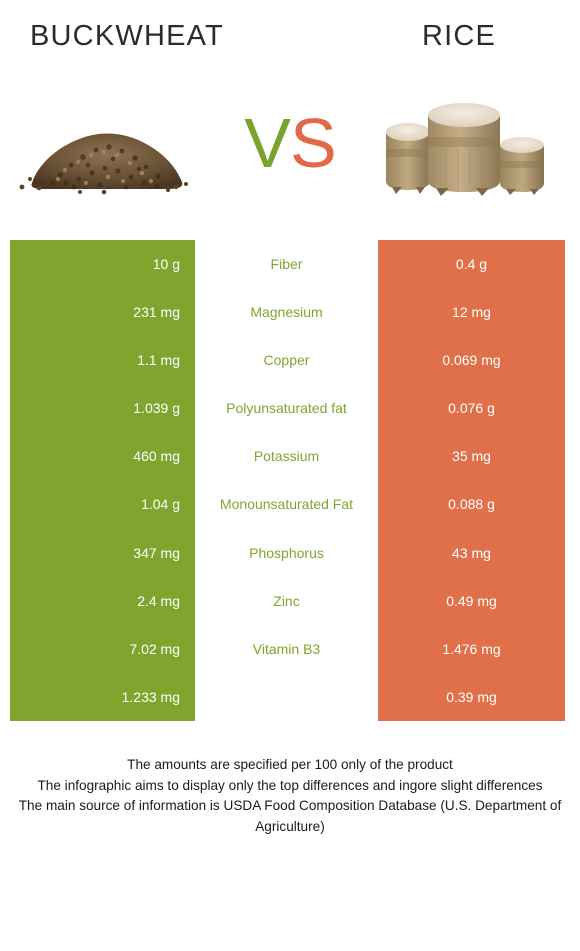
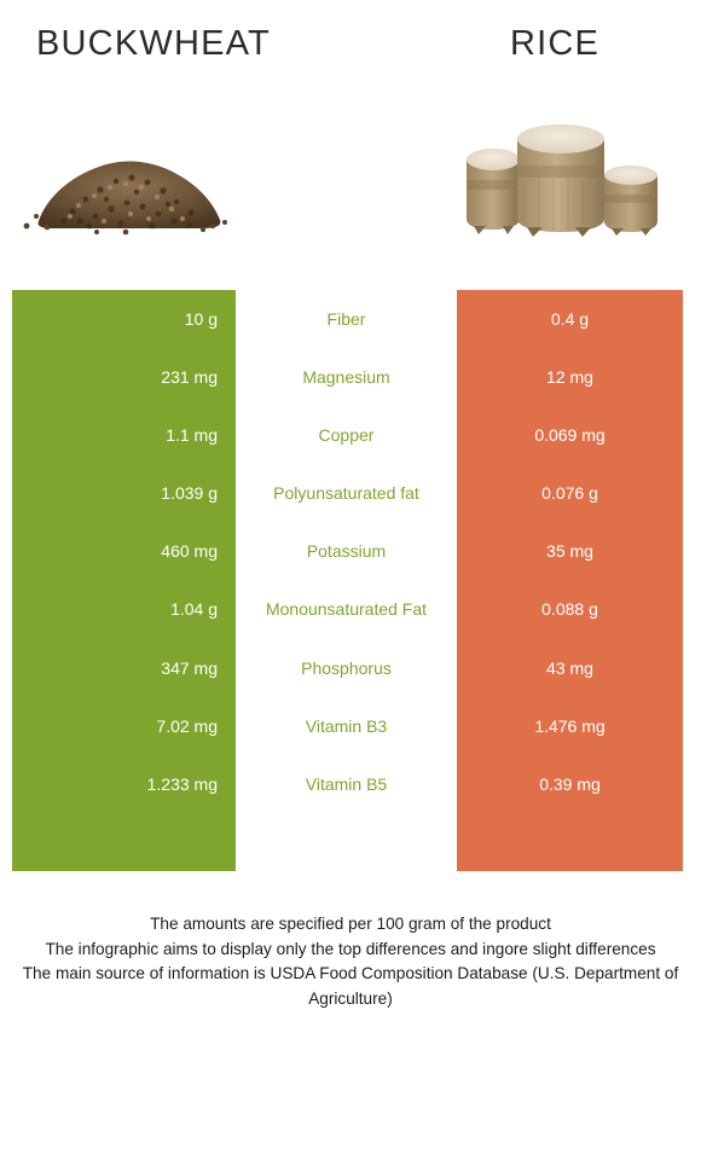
  BUCKWHEAT
  RICE
- V
- S
  10 g
  Fiber
  0.4 g
  231 mg
  Magnesium
  12 mg
  1.1 mg
  Copper
  0.069 mg
  1.039 g
  Polyunsaturated fat
  0.076 g
  460 mg
  Potassium
  35 mg
  1.04 g
  Monounsaturated Fat
  0.088 g
  347 mg
  Phosphorus
  43 mg
- 2.4 mg
- Zinc
- 0.49 mg
  7.02 mg
  Vitamin B3
  1.476 mg
  1.233 mg
+ Vitamin B5
  0.39 mg
- The amounts are specified per 100 only of the product
+ The amounts are specified per 100 gram of the product
  The infographic aims to display only the top differences and ingore slight differences
  The main source of information is USDA Food Composition Database (U.S. Department of Agriculture)
